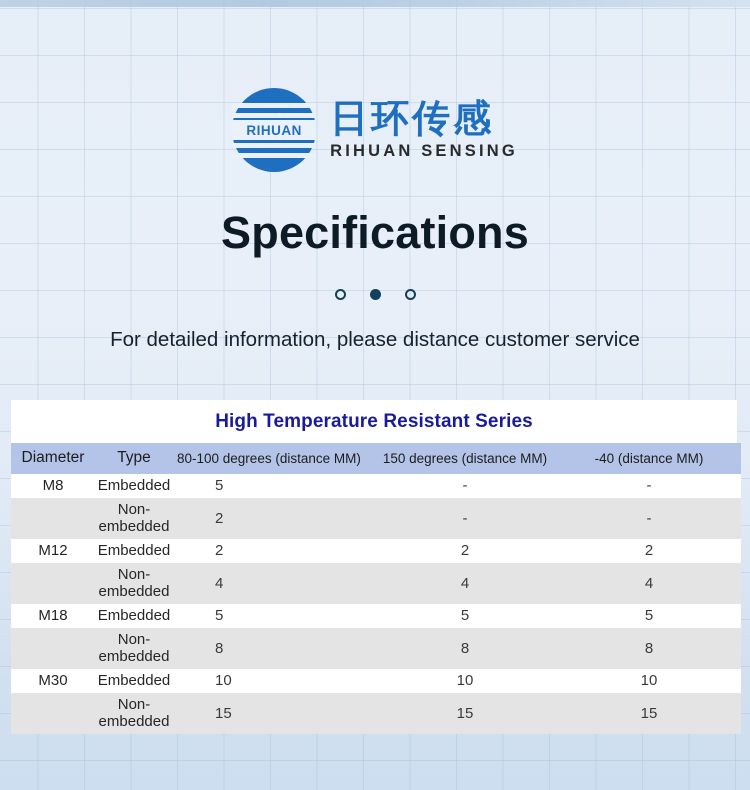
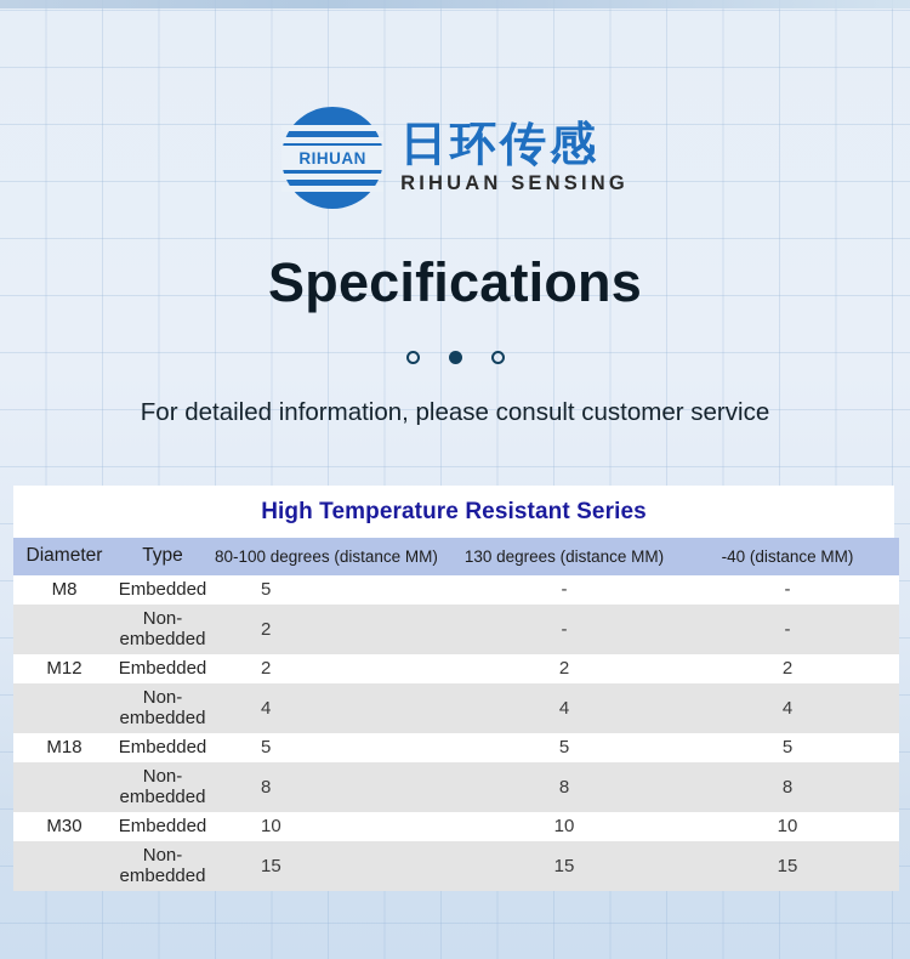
  RIHUAN
  日环传感
  RIHUAN SENSING
  Specifications
- For detailed information, please distance customer service
+ For detailed information, please consult customer service
  High Temperature Resistant Series
- Diameter	Type	80-100 degrees (distance MM)	150 degrees (distance MM)	-40 (distance MM)
+ Diameter	Type	80-100 degrees (distance MM)	130 degrees (distance MM)	-40 (distance MM)
  M8	Embedded	5	-	-
  	Non-embedded	2	-	-
  M12	Embedded	2	2	2
  	Non-embedded	4	4	4
  M18	Embedded	5	5	5
  	Non-embedded	8	8	8
  M30	Embedded	10	10	10
  	Non-embedded	15	15	15
